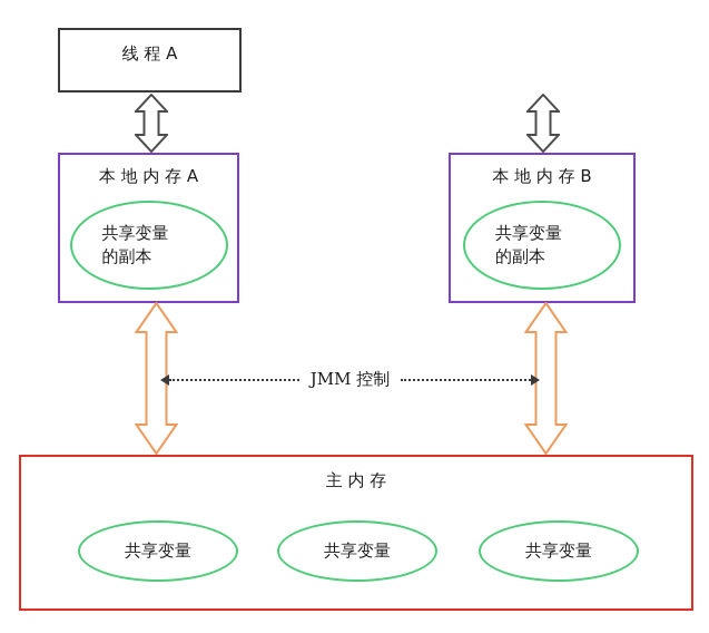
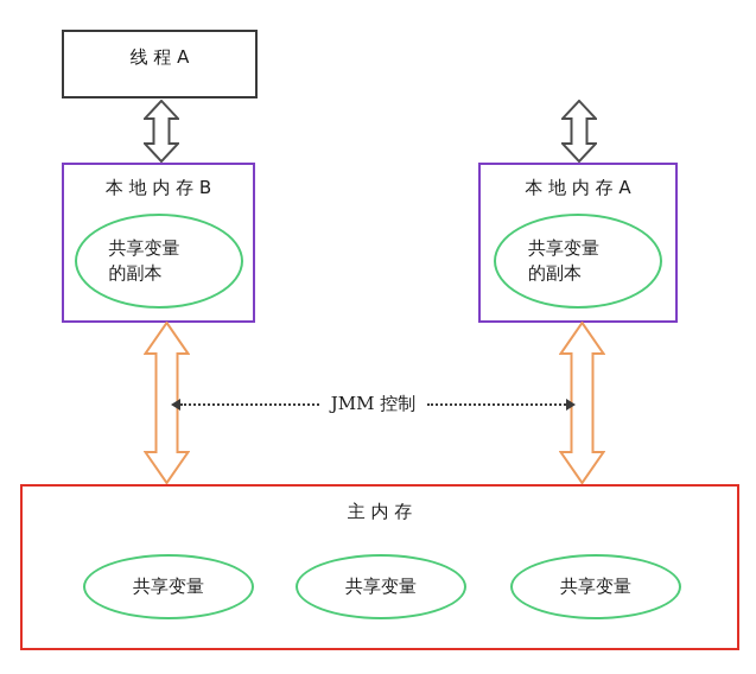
  线 程 A
- 本 地 内 存 A
+ 本 地 内 存 B
  共享变量
  的副本
- 本 地 内 存 B
+ 本 地 内 存 A
  共享变量
  的副本
  JMM 控制
  主 内 存
  共享变量
  共享变量
  共享变量
